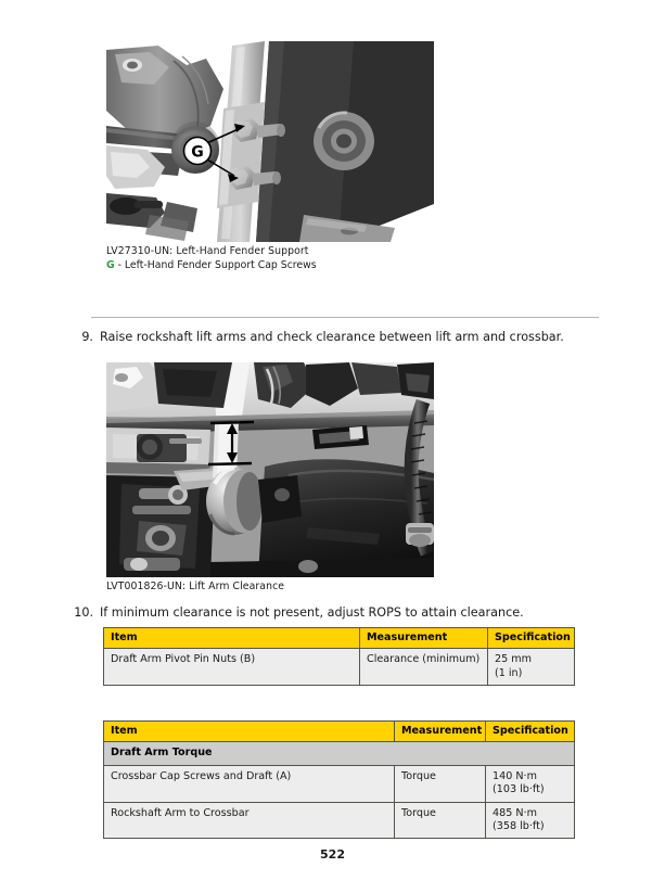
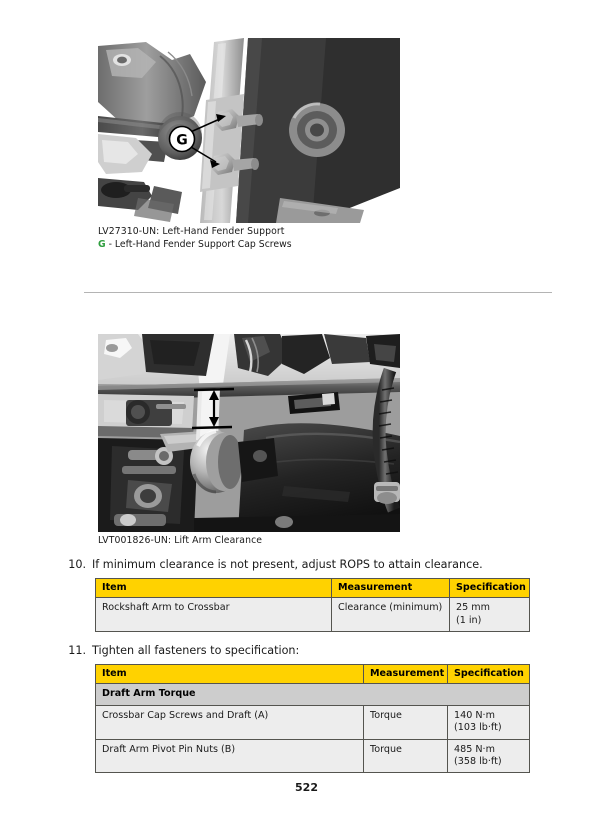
  G
  LV27310-UN: Left-Hand Fender Support
  G - Left-Hand Fender Support Cap Screws
- 9.
- Raise rockshaft lift arms and check clearance between lift arm and crossbar.
  LVT001826-UN: Lift Arm Clearance
  10.
  If minimum clearance is not present, adjust ROPS to attain clearance.
  Item	Measurement	Specification
- Draft Arm Pivot Pin Nuts (B)	Clearance (minimum)	25 mm (1 in)
+ Rockshaft Arm to Crossbar	Clearance (minimum)	25 mm (1 in)
+ 11.
+ Tighten all fasteners to specification:
  Item	Measurement	Specification
  Draft Arm Torque
  Crossbar Cap Screws and Draft (A)	Torque	140 N·m (103 lb·ft)
- Rockshaft Arm to Crossbar	Torque	485 N·m (358 lb·ft)
+ Draft Arm Pivot Pin Nuts (B)	Torque	485 N·m (358 lb·ft)
  522
